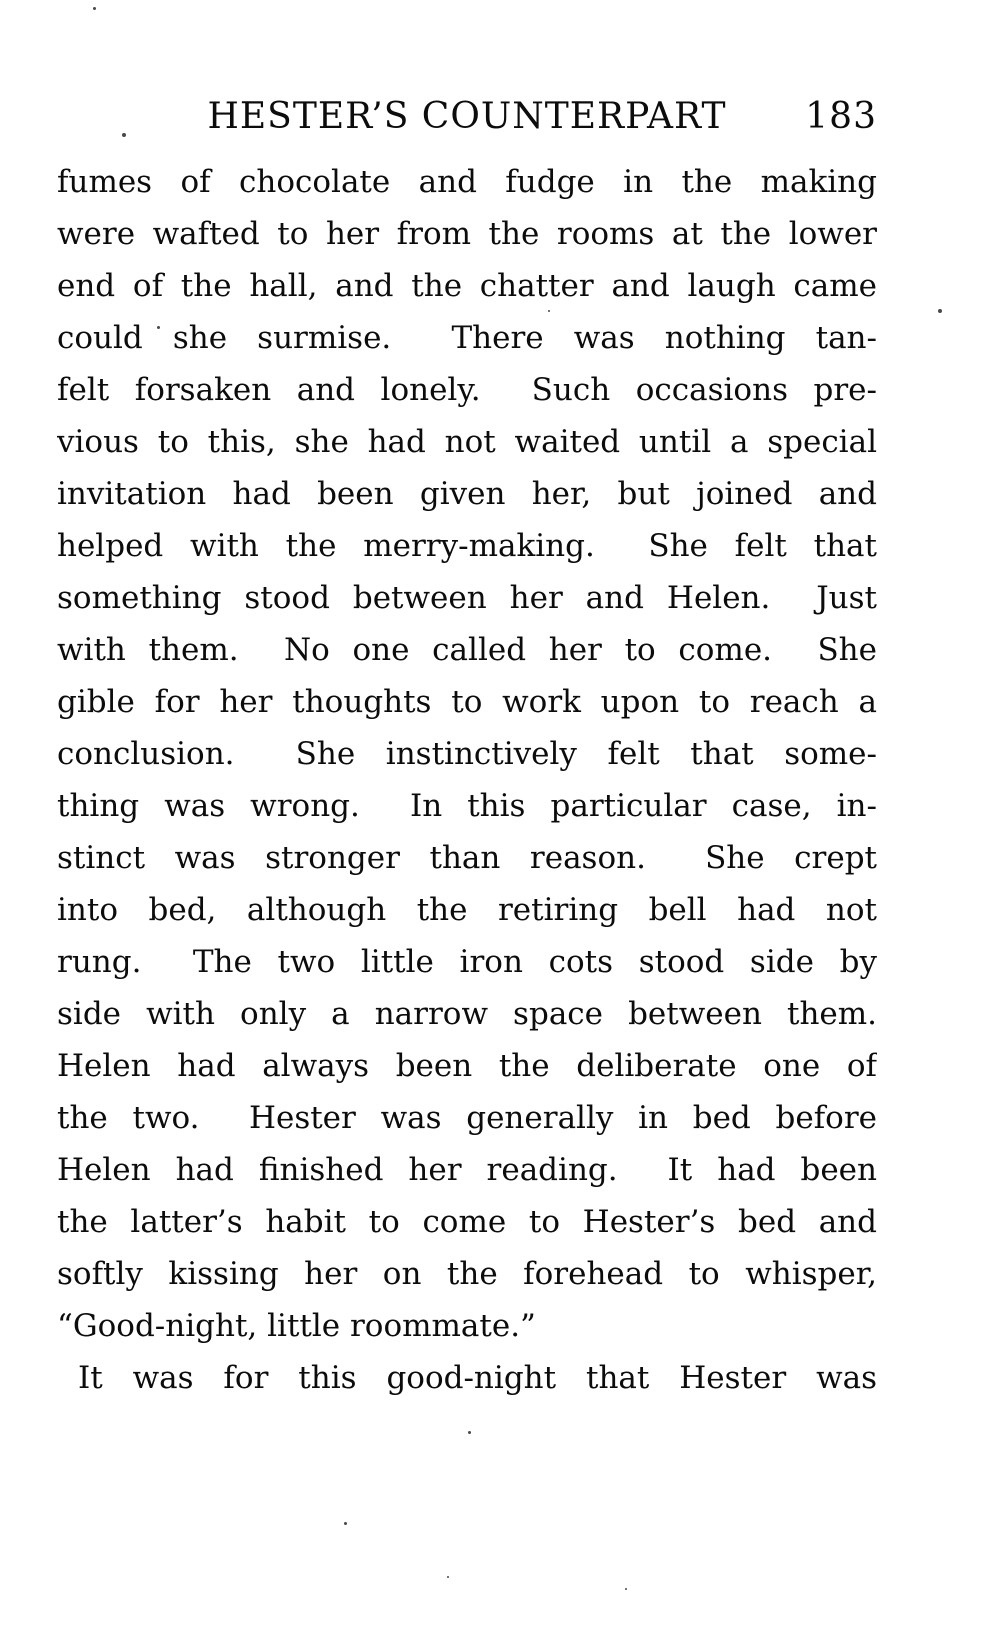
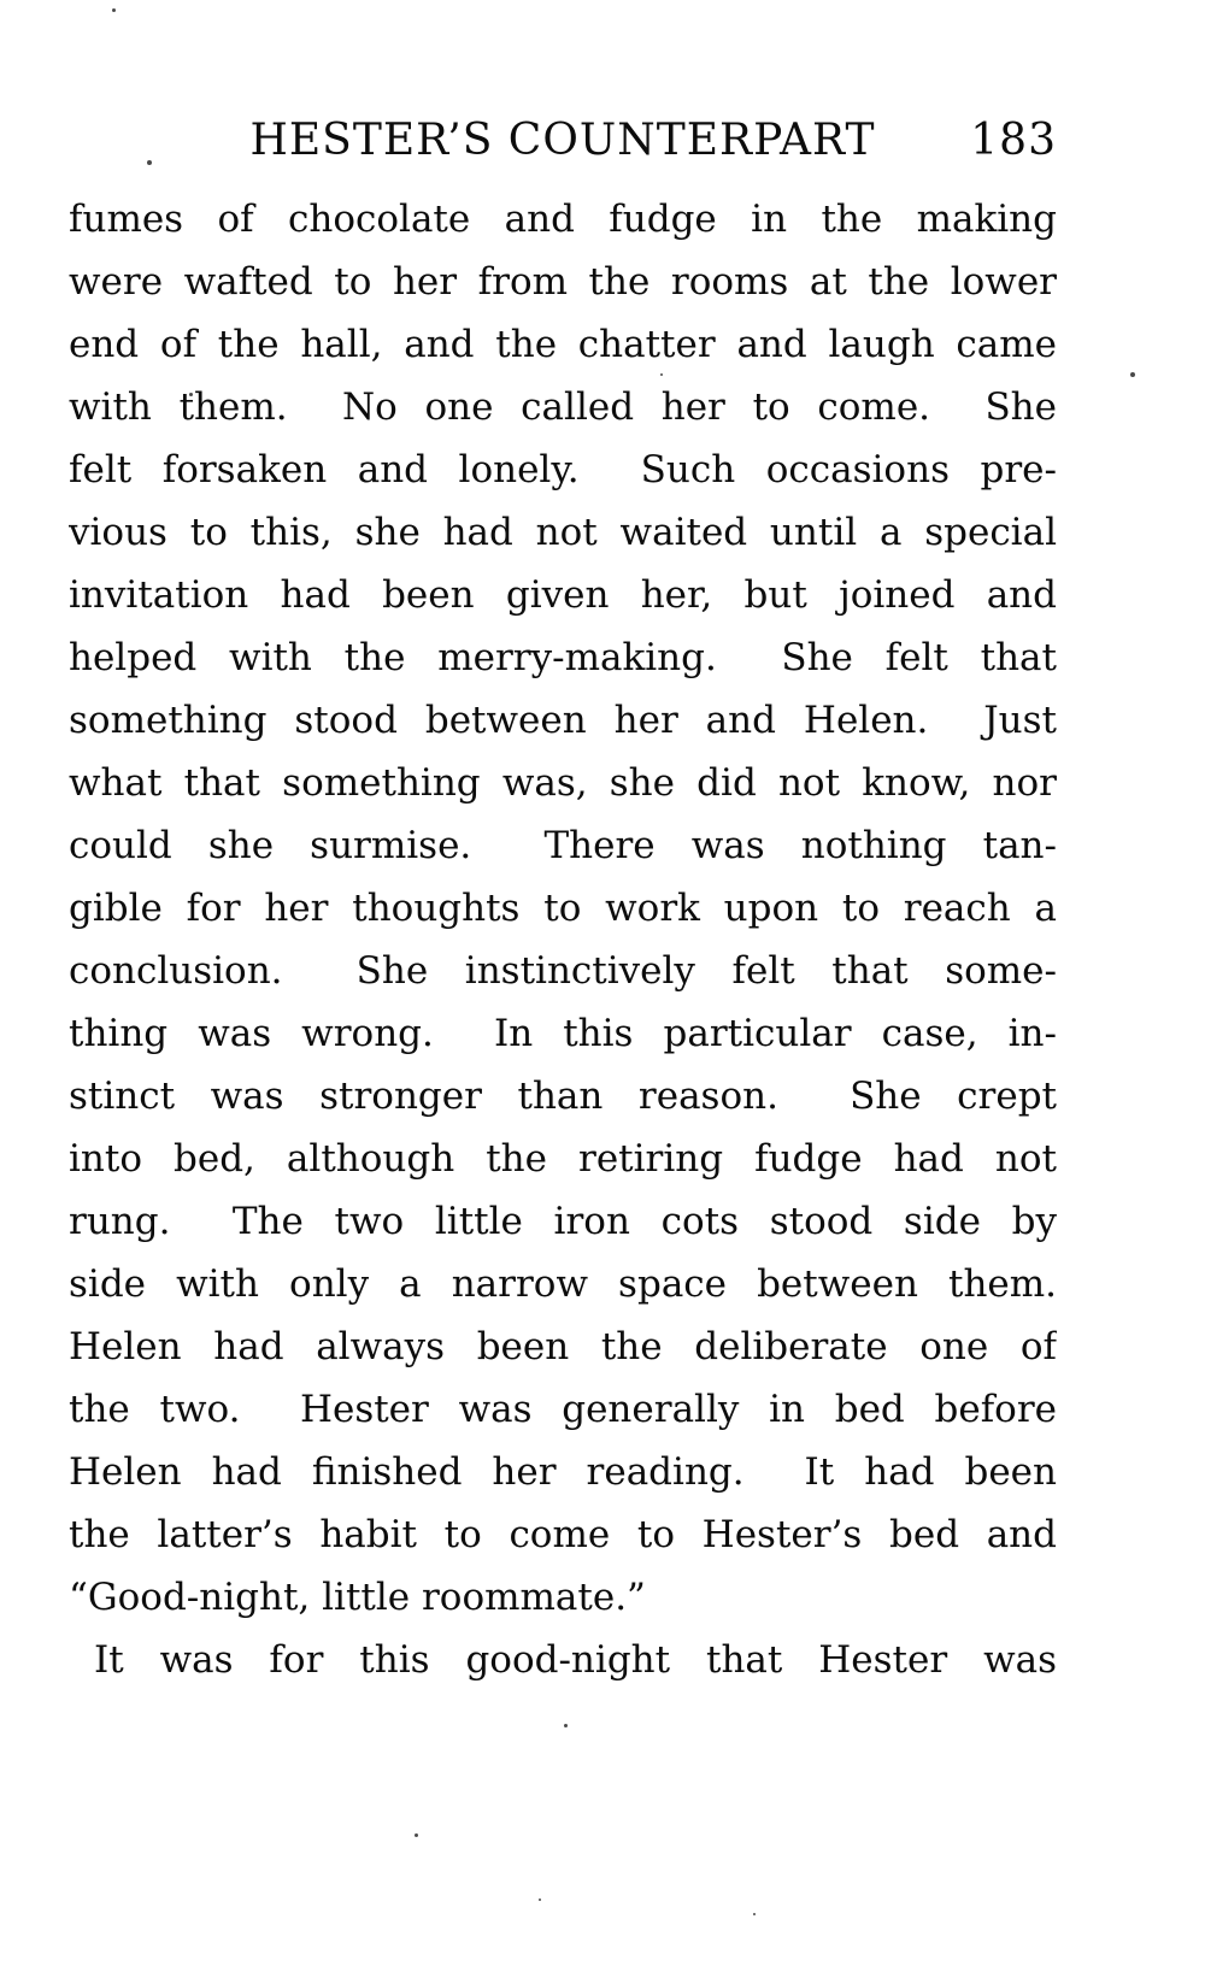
  HESTER’S COUNTERPART
  183
  fumes of chocolate and fudge in the making
  were wafted to her from the rooms at the lower
  end of the hall, and the chatter and laugh came
- could she surmise. There was nothing tan-
+ with them. No one called her to come. She
  felt forsaken and lonely. Such occasions pre-
  vious to this, she had not waited until a special
  invitation had been given her, but joined and
  helped with the merry-making. She felt that
  something stood between her and Helen. Just
+ what that something was, she did not know, nor
- with them. No one called her to come. She
+ could she surmise. There was nothing tan-
  gible for her thoughts to work upon to reach a
  conclusion. She instinctively felt that some-
  thing was wrong. In this particular case, in-
  stinct was stronger than reason. She crept
- into bed, although the retiring bell had not
+ into bed, although the retiring fudge had not
  rung. The two little iron cots stood side by
  side with only a narrow space between them.
  Helen had always been the deliberate one of
  the two. Hester was generally in bed before
  Helen had finished her reading. It had been
  the latter’s habit to come to Hester’s bed and
- softly kissing her on the forehead to whisper,
  “Good-night, little roommate.”
  It was for this good-night that Hester was
